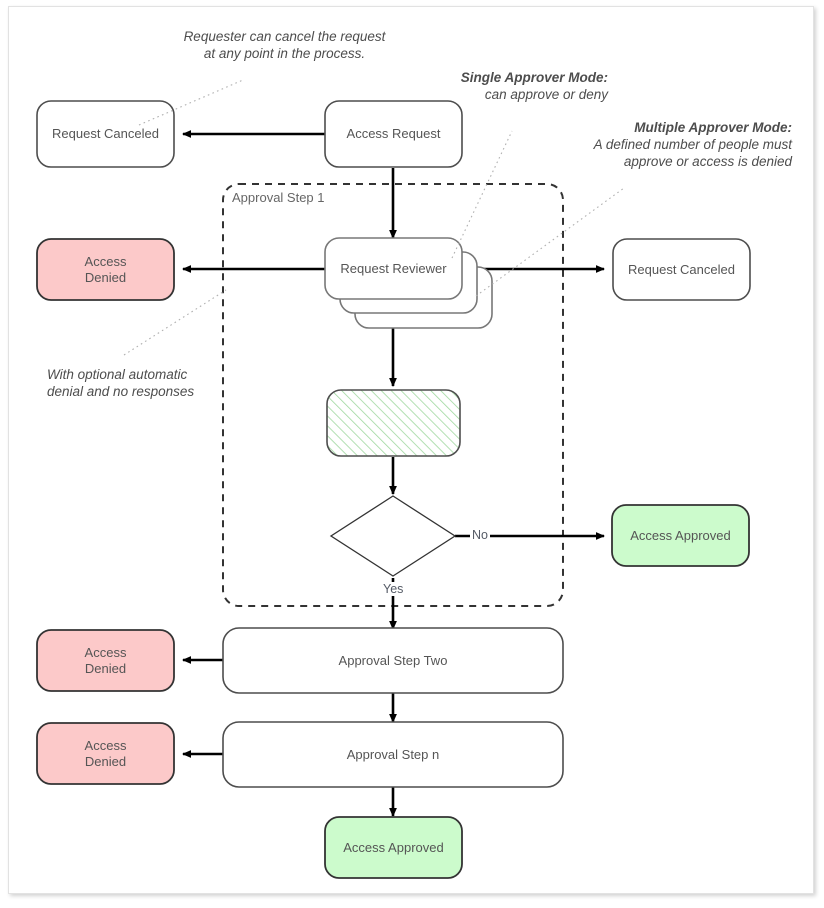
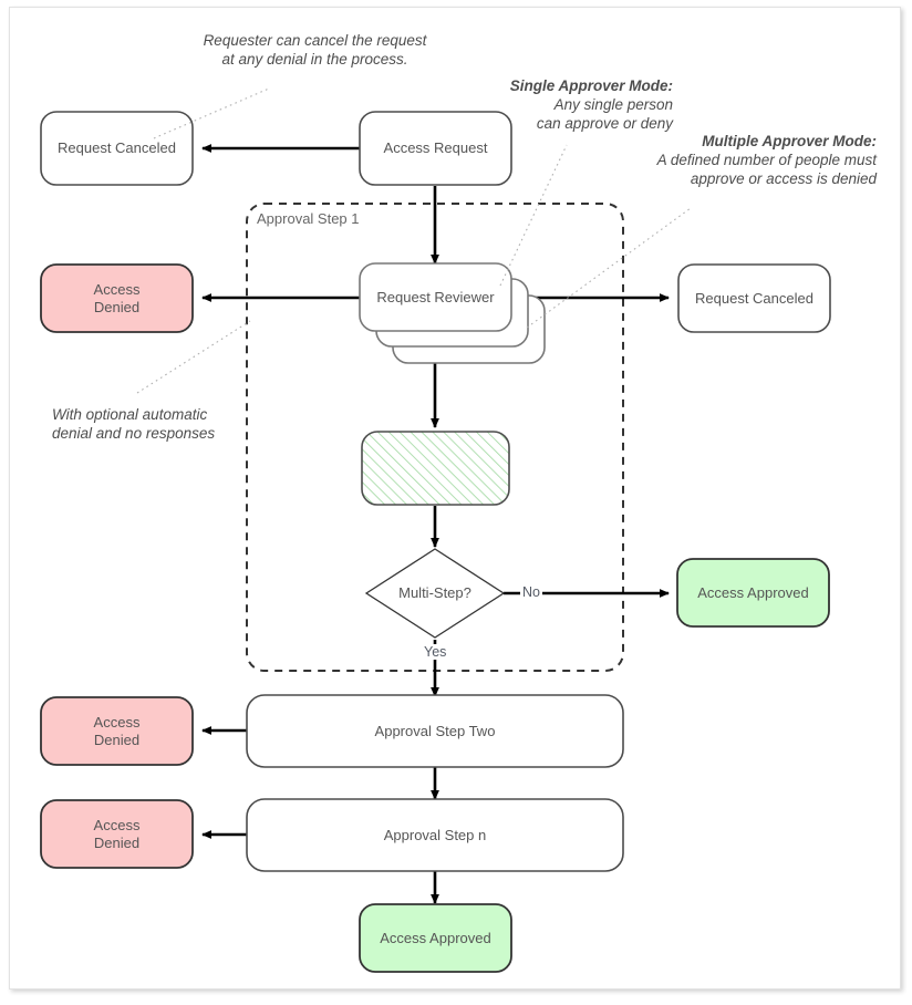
  Approval Step 1
  Request Canceled
  Access Request
  Access
  Denied
  Request Reviewer
  Request Canceled
+ Multi-Step?
  Access Approved
  Access
  Denied
  Approval Step Two
  Access
  Denied
  Approval Step n
  Access Approved
  No
  Yes
  Requester can cancel the request
- at any point in the process.
+ at any denial in the process.
  Single Approver Mode:
+ Any single person
  can approve or deny
  Multiple Approver Mode:
  A defined number of people must
  approve or access is denied
  With optional automatic
  denial and no responses
